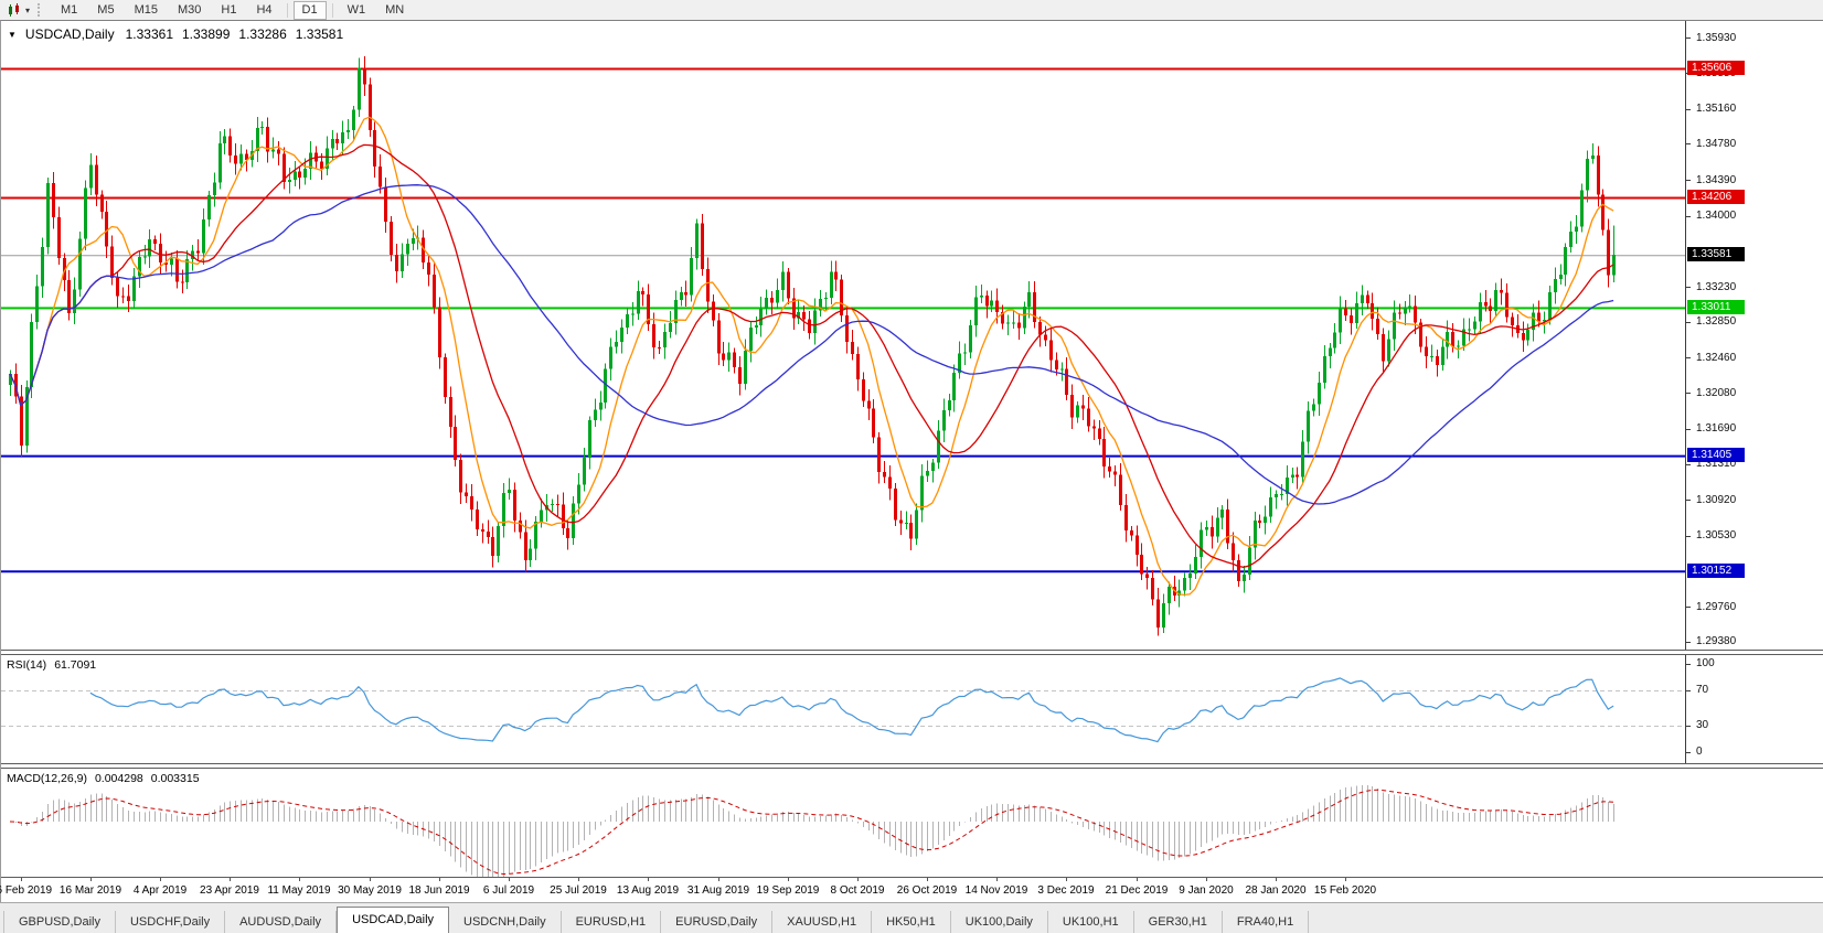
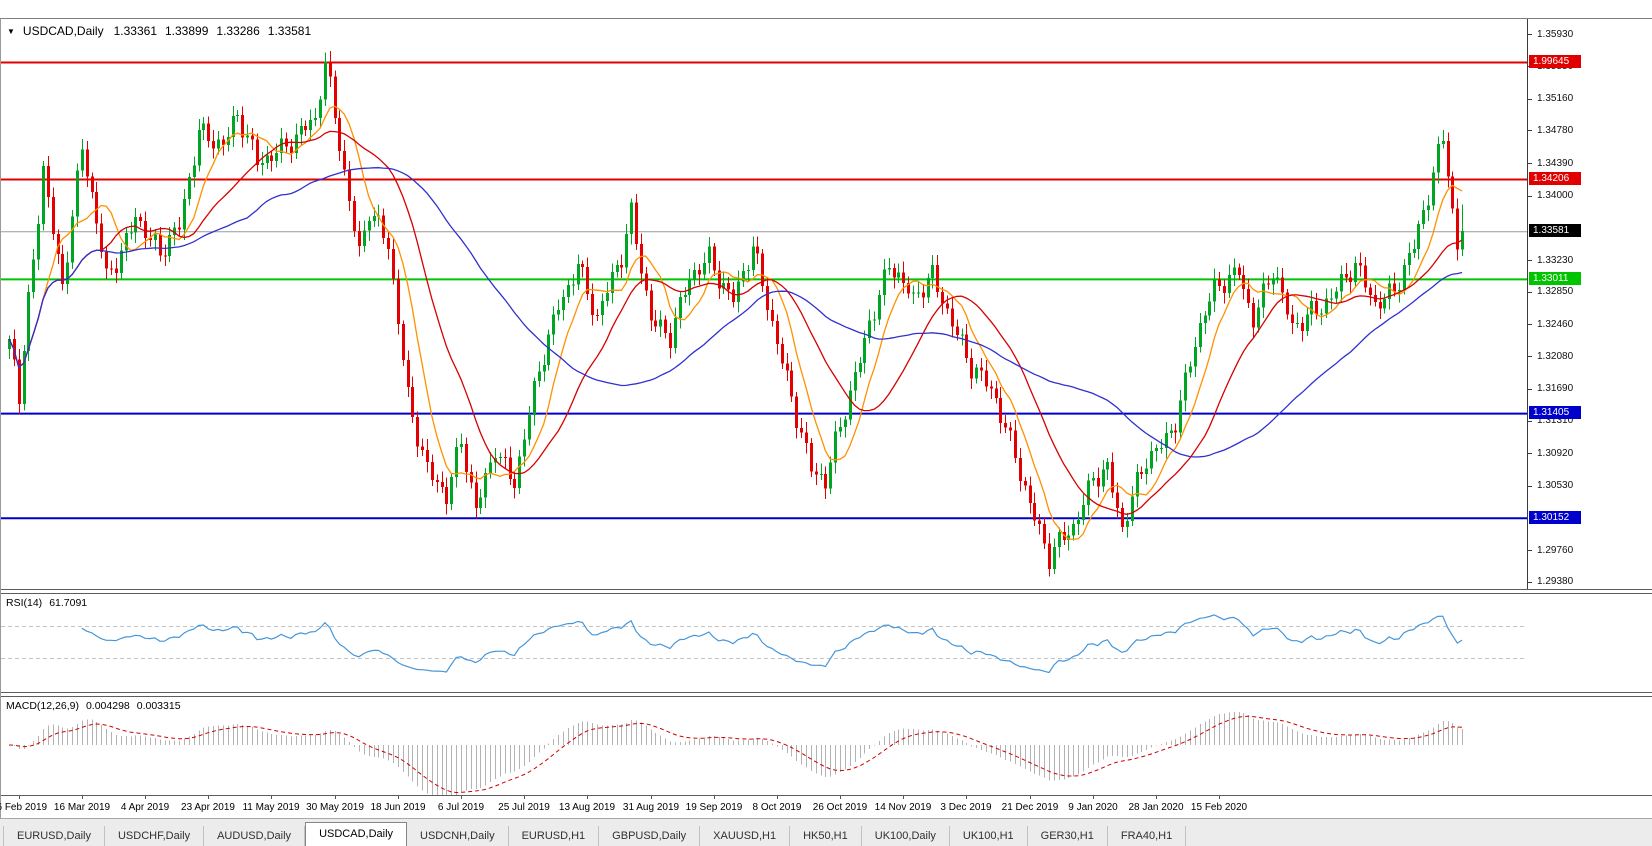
- ▾
- M1
- M5
- M15
- M30
- H1
- H4
- D1
- W1
- MN
  1.35930
  1.35160
  1.34780
  1.34390
  1.34000
  1.33230
  1.32850
  1.32460
  1.32080
  1.31690
  1.31310
  1.30920
  1.30530
  1.29760
  1.29380
- 1.35606
+ 1.99645
  1.34206
  1.33011
  1.31405
  1.30152
  1.33581
  ▼
  USDCAD,Daily
  1.33361
  1.33899
  1.33286
  1.33581
- 100
- 70
- 30
- 0
  RSI(14)
  61.7091
  MACD(12,26,9)
  0.004298
  0.003315
  Feb 2019
  16 Mar 2019
  4 Apr 2019
  23 Apr 2019
  11 May 2019
  30 May 2019
  18 Jun 2019
  6 Jul 2019
  25 Jul 2019
  13 Aug 2019
  31 Aug 2019
  19 Sep 2019
  8 Oct 2019
  26 Oct 2019
  14 Nov 2019
  3 Dec 2019
  21 Dec 2019
  9 Jan 2020
  28 Jan 2020
  15 Feb 2020
- GBPUSD,Daily
+ EURUSD,Daily
  USDCHF,Daily
  AUDUSD,Daily
  USDCAD,Daily
  USDCNH,Daily
  EURUSD,H1
- EURUSD,Daily
+ GBPUSD,Daily
  XAUUSD,H1
  HK50,H1
  UK100,Daily
  UK100,H1
  GER30,H1
  FRA40,H1
